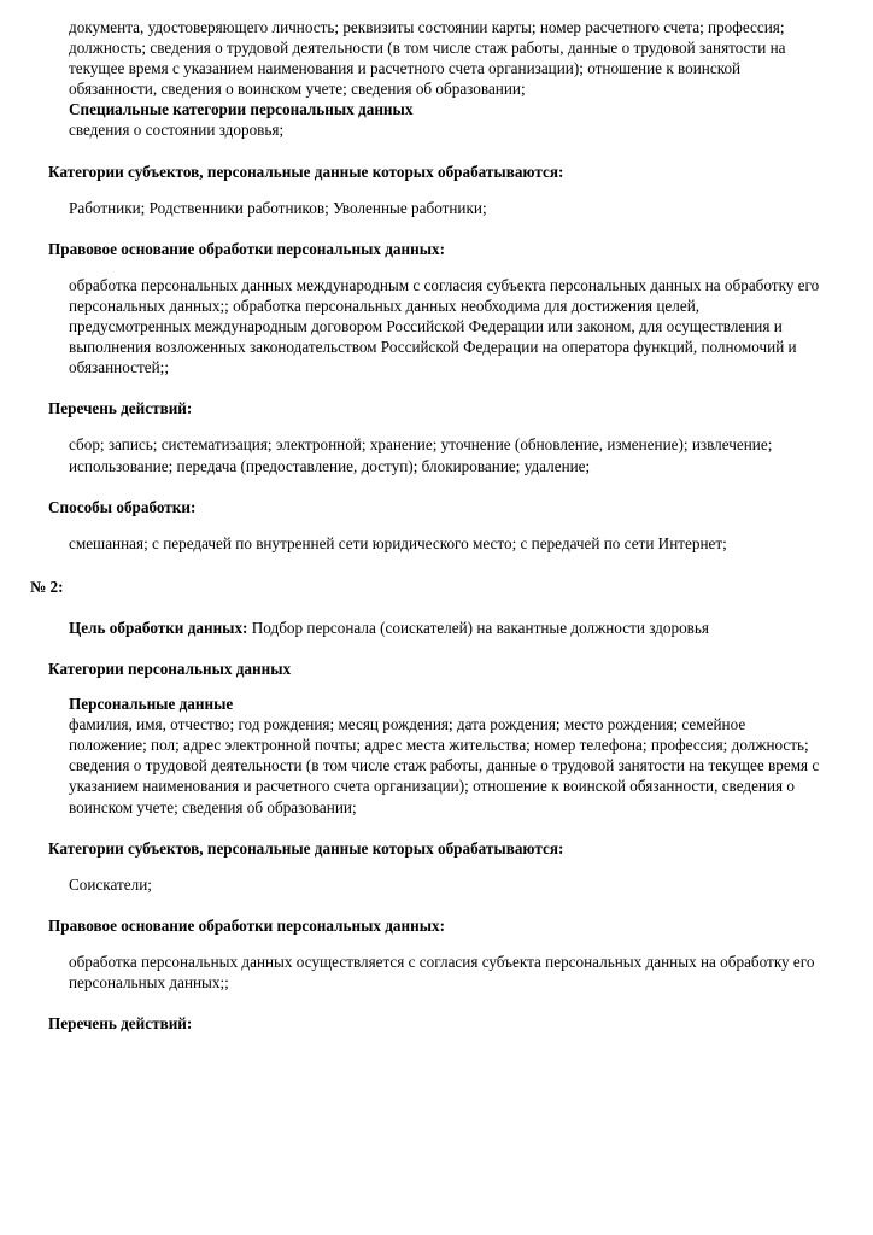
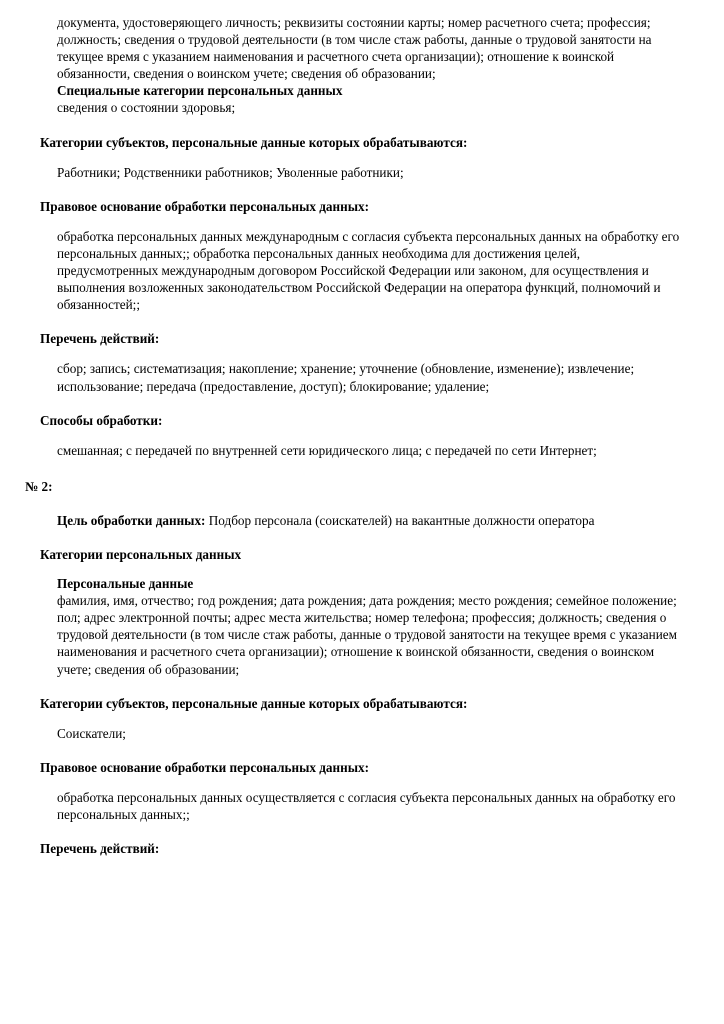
  документа, удостоверяющего личность; реквизиты состоянии карты; номер расчетного счета; профессия; должность; сведения о трудовой деятельности (в том числе стаж работы, данные о трудовой занятости на текущее время с указанием наименования и расчетного счета организации); отношение к воинской обязанности, сведения о воинском учете; сведения об образовании;
  Специальные категории персональных данных
  сведения о состоянии здоровья;
  Категории субъектов, персональные данные которых обрабатываются:
  Работники; Родственники работников; Уволенные работники;
  Правовое основание обработки персональных данных:
  обработка персональных данных международным с согласия субъекта персональных данных на обработку его персональных данных;; обработка персональных данных необходима для достижения целей, предусмотренных международным договором Российской Федерации или законом, для осуществления и выполнения возложенных законодательством Российской Федерации на оператора функций, полномочий и обязанностей;;
  Перечень действий:
- сбор; запись; систематизация; электронной; хранение; уточнение (обновление, изменение); извлечение; использование; передача (предоставление, доступ); блокирование; удаление;
+ сбор; запись; систематизация; накопление; хранение; уточнение (обновление, изменение); извлечение; использование; передача (предоставление, доступ); блокирование; удаление;
  Способы обработки:
- смешанная; с передачей по внутренней сети юридического место; с передачей по сети Интернет;
+ смешанная; с передачей по внутренней сети юридического лица; с передачей по сети Интернет;
  № 2:
- Цель обработки данных: Подбор персонала (соискателей) на вакантные должности здоровья
+ Цель обработки данных: Подбор персонала (соискателей) на вакантные должности оператора
  Категории персональных данных
  Персональные данные
- фамилия, имя, отчество; год рождения; месяц рождения; дата рождения; место рождения; семейное положение; пол; адрес электронной почты; адрес места жительства; номер телефона; профессия; должность; сведения о трудовой деятельности (в том числе стаж работы, данные о трудовой занятости на текущее время с указанием наименования и расчетного счета организации); отношение к воинской обязанности, сведения о воинском учете; сведения об образовании;
+ фамилия, имя, отчество; год рождения; дата рождения; дата рождения; место рождения; семейное положение; пол; адрес электронной почты; адрес места жительства; номер телефона; профессия; должность; сведения о трудовой деятельности (в том числе стаж работы, данные о трудовой занятости на текущее время с указанием наименования и расчетного счета организации); отношение к воинской обязанности, сведения о воинском учете; сведения об образовании;
  Категории субъектов, персональные данные которых обрабатываются:
  Соискатели;
  Правовое основание обработки персональных данных:
  обработка персональных данных осуществляется с согласия субъекта персональных данных на обработку его персональных данных;;
  Перечень действий:
